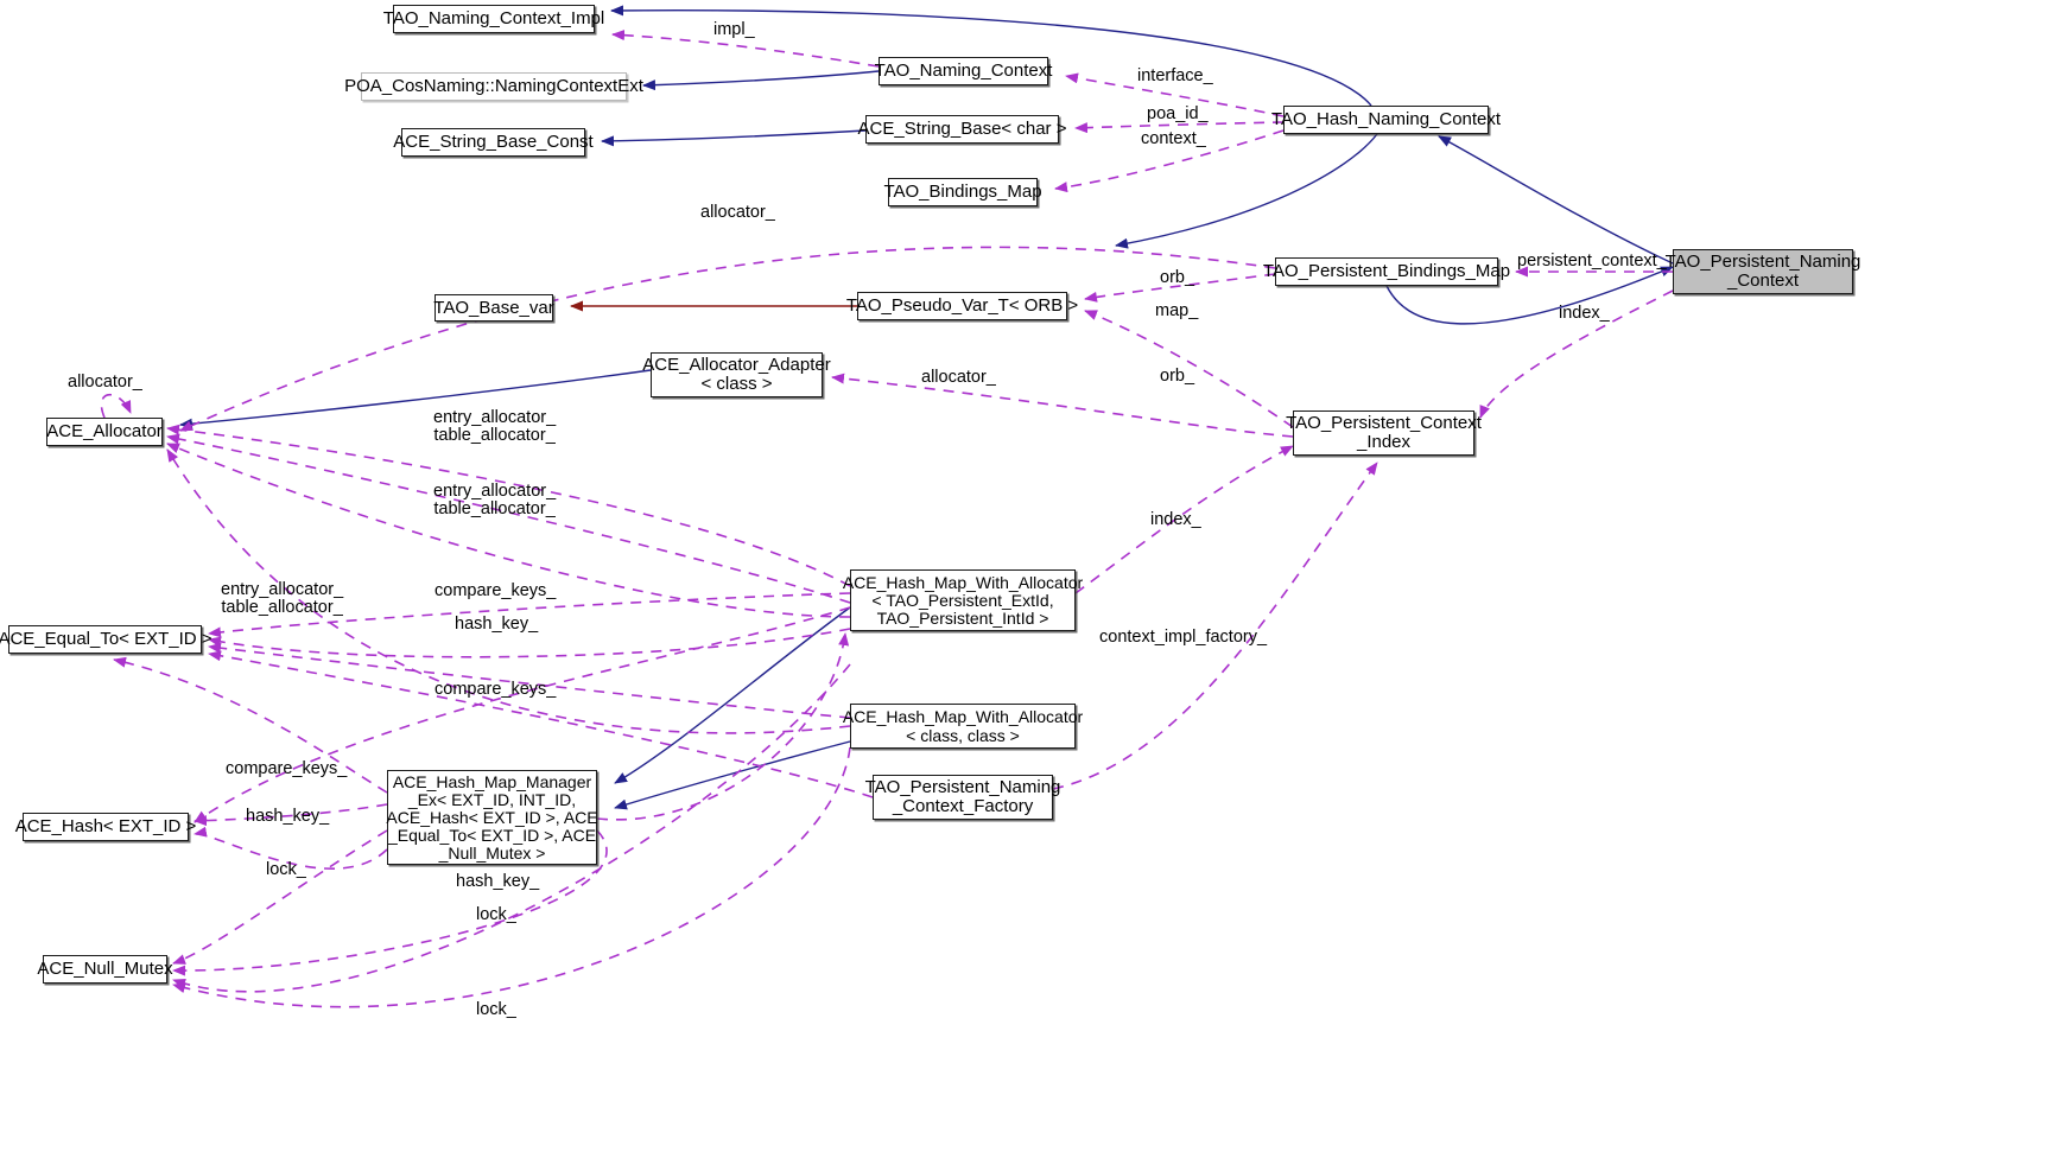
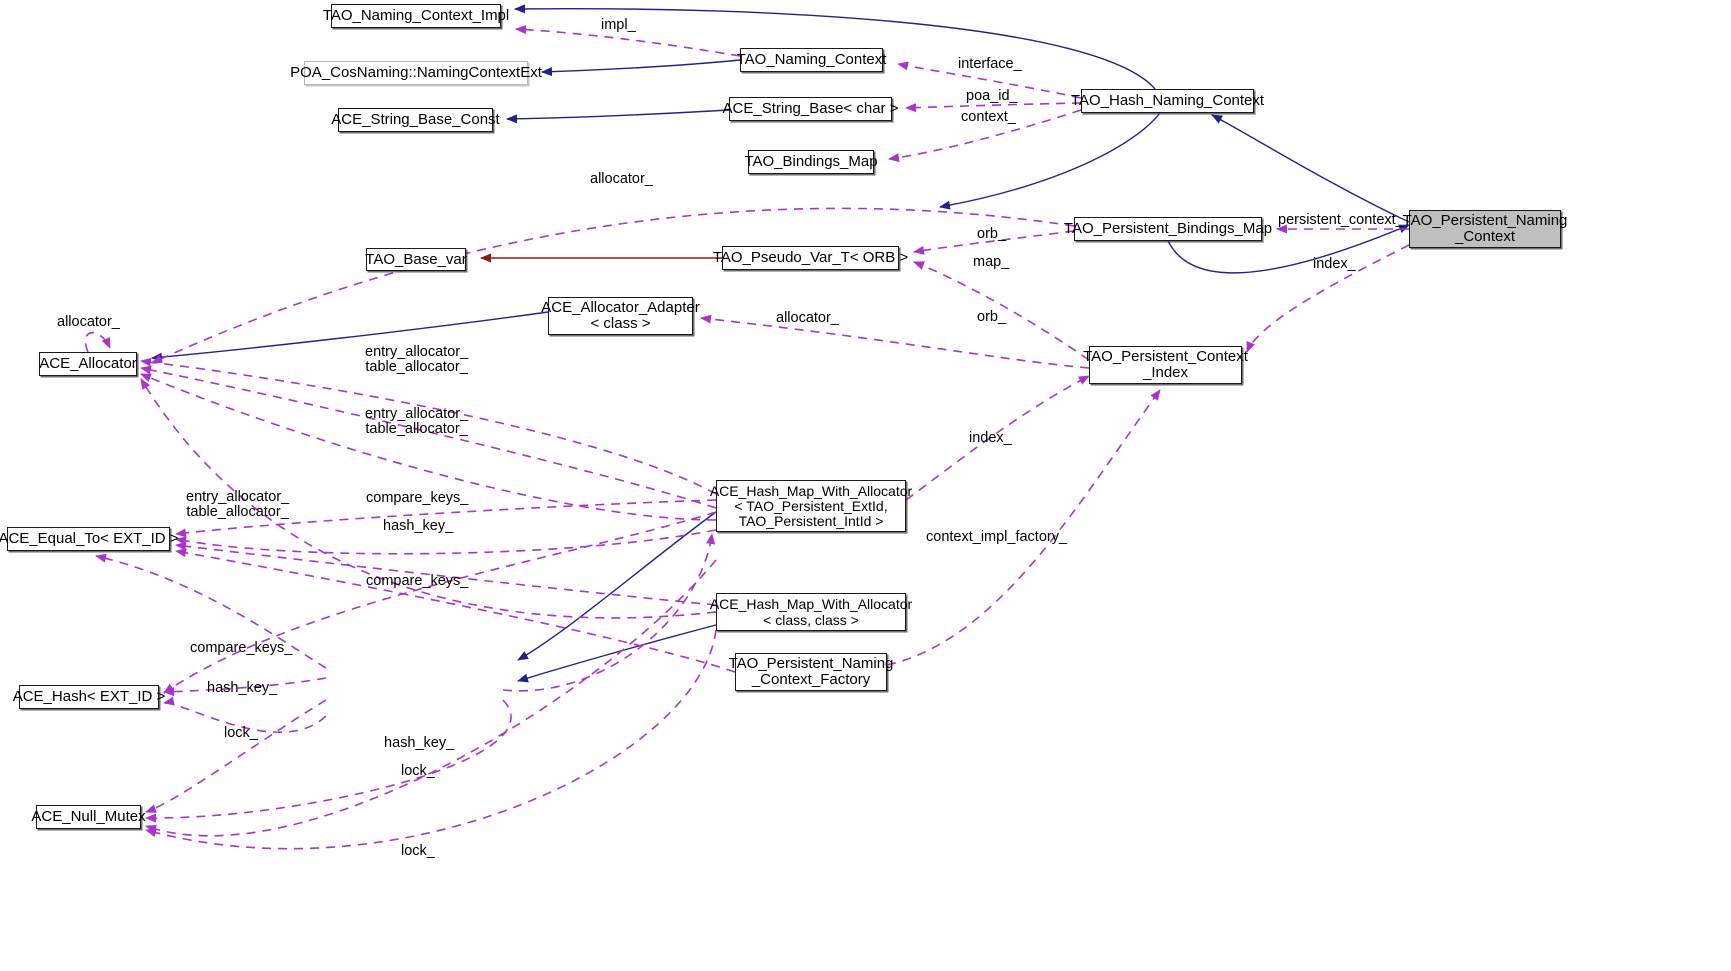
  TAO_Naming_Context_Impl
  POA_CosNaming::NamingContextExt
  ACE_String_Base_Const
  TAO_Naming_Context
  ACE_String_Base< char >
  TAO_Bindings_Map
  TAO_Hash_Naming_Context
  TAO_Persistent_Bindings_Map
  TAO_Persistent_Naming
  _Context
  TAO_Base_var
  TAO_Pseudo_Var_T< ORB >
  ACE_Allocator_Adapter
  < class >
  ACE_Allocator
  TAO_Persistent_Context
  _Index
  ACE_Equal_To< EXT_ID >
  ACE_Hash_Map_With_Allocator
  < TAO_Persistent_ExtId,
  TAO_Persistent_IntId >
  ACE_Hash_Map_With_Allocator
  < class, class >
  ACE_Hash< EXT_ID >
- ACE_Hash_Map_Manager
- _Ex< EXT_ID, INT_ID,
- ACE_Hash< EXT_ID >, ACE
- _Equal_To< EXT_ID >, ACE
- _Null_Mutex >
  TAO_Persistent_Naming
  _Context_Factory
  ACE_Null_Mutex
  impl_
  interface_
  poa_id_
  context_
  allocator_
  persistent_context_
  orb_
  map_
  index_
  allocator_
  orb_
  allocator_
  entry_allocator_
  table_allocator_
  entry_allocator_
  table_allocator_
  index_
  entry_allocator_
  table_allocator_
  compare_keys_
  hash_key_
  context_impl_factory_
  compare_keys_
  compare_keys_
  hash_key_
  lock_
  hash_key_
  lock_
  lock_
